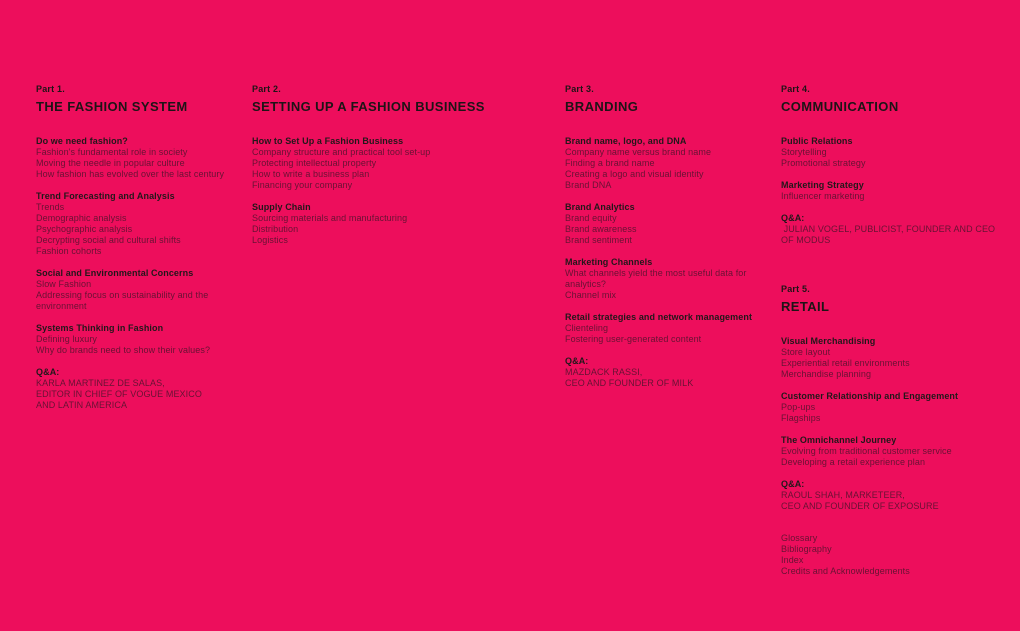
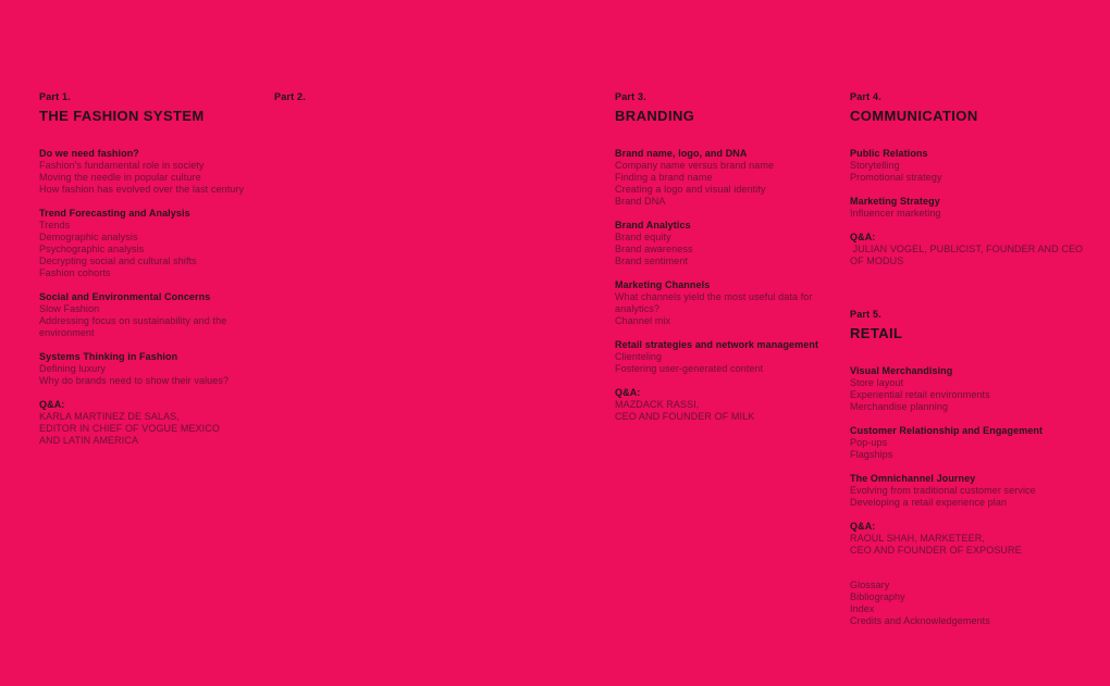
  Part 1.
  THE FASHION SYSTEM
  Do we need fashion?
  Fashion's fundamental role in society
  Moving the needle in popular culture
  How fashion has evolved over the last century
  Trend Forecasting and Analysis
  Trends
  Demographic analysis
  Psychographic analysis
  Decrypting social and cultural shifts
  Fashion cohorts
  Social and Environmental Concerns
  Slow Fashion
  Addressing focus on sustainability and the environment
  Systems Thinking in Fashion
  Defining luxury
  Why do brands need to show their values?
  Q&A:
  KARLA MARTINEZ DE SALAS,
  EDITOR IN CHIEF OF VOGUE MEXICO
  AND LATIN AMERICA
  Part 2.
- SETTING UP A FASHION BUSINESS
- How to Set Up a Fashion Business
- Company structure and practical tool set-up
- Protecting intellectual property
- How to write a business plan
- Financing your company
- Supply Chain
- Sourcing materials and manufacturing
- Distribution
- Logistics
  Part 3.
  BRANDING
  Brand name, logo, and DNA
  Company name versus brand name
  Finding a brand name
  Creating a logo and visual identity
  Brand DNA
  Brand Analytics
  Brand equity
  Brand awareness
  Brand sentiment
  Marketing Channels
  What channels yield the most useful data for analytics?
  Channel mix
  Retail strategies and network management
  Clienteling
  Fostering user-generated content
  Q&A:
  MAZDACK RASSI,
  CEO AND FOUNDER OF MILK
  Part 4.
  COMMUNICATION
  Public Relations
  Storytelling
  Promotional strategy
  Marketing Strategy
  Influencer marketing
  Q&A:
  JULIAN VOGEL, PUBLICIST, FOUNDER AND CEO
  OF MODUS
  Part 5.
  RETAIL
  Visual Merchandising
  Store layout
  Experiential retail environments
  Merchandise planning
  Customer Relationship and Engagement
  Pop-ups
  Flagships
  The Omnichannel Journey
  Evolving from traditional customer service
  Developing a retail experience plan
  Q&A:
  RAOUL SHAH, MARKETEER,
  CEO AND FOUNDER OF EXPOSURE
  Glossary
  Bibliography
  Index
  Credits and Acknowledgements
